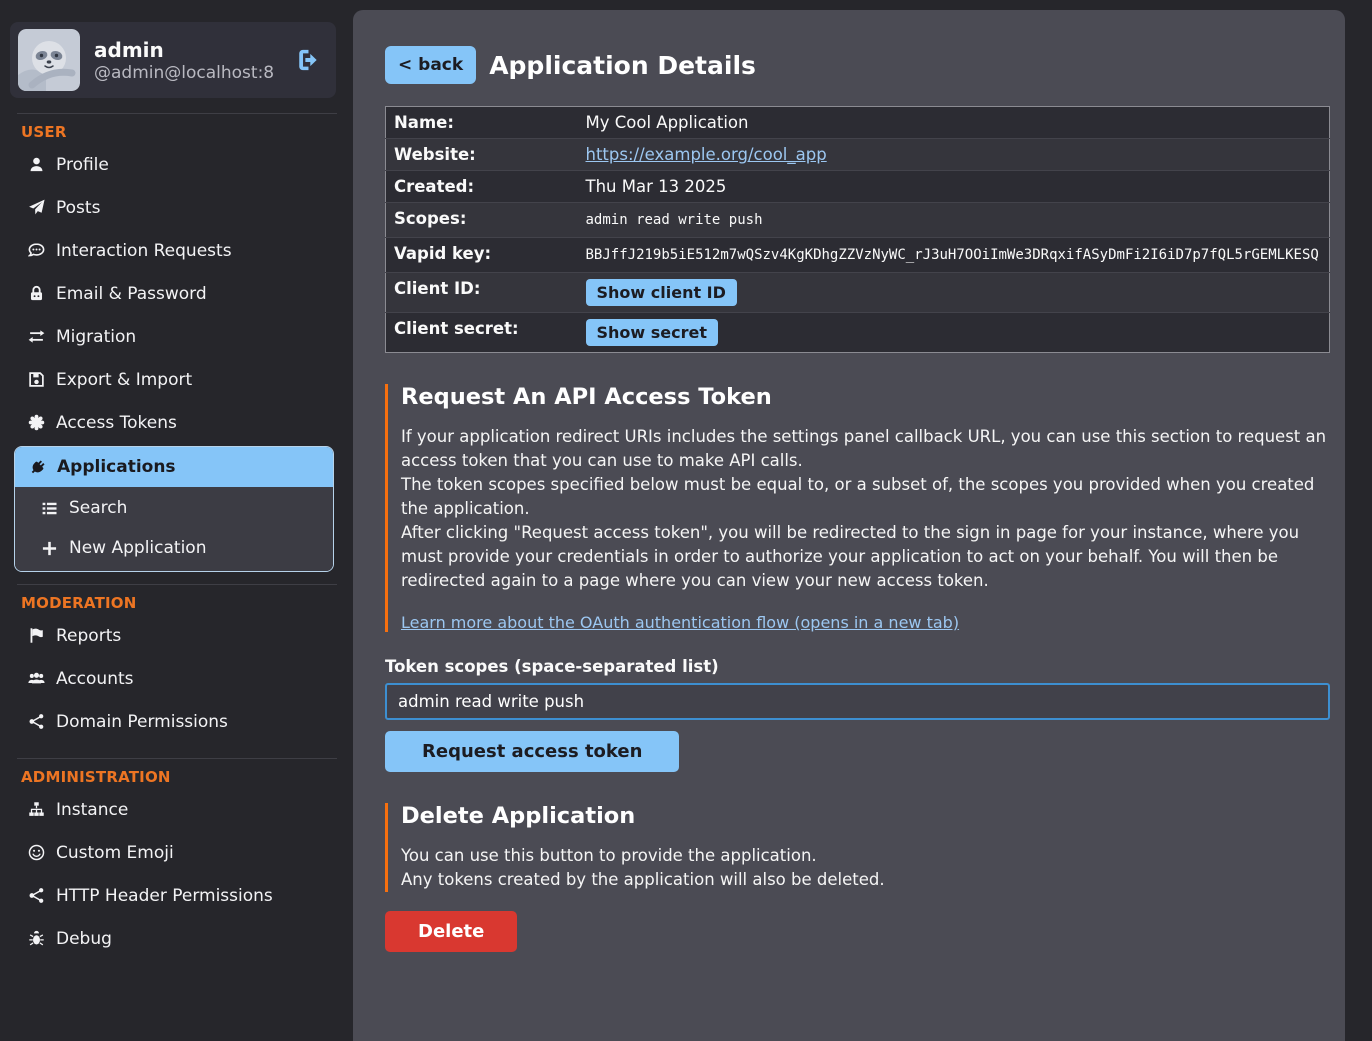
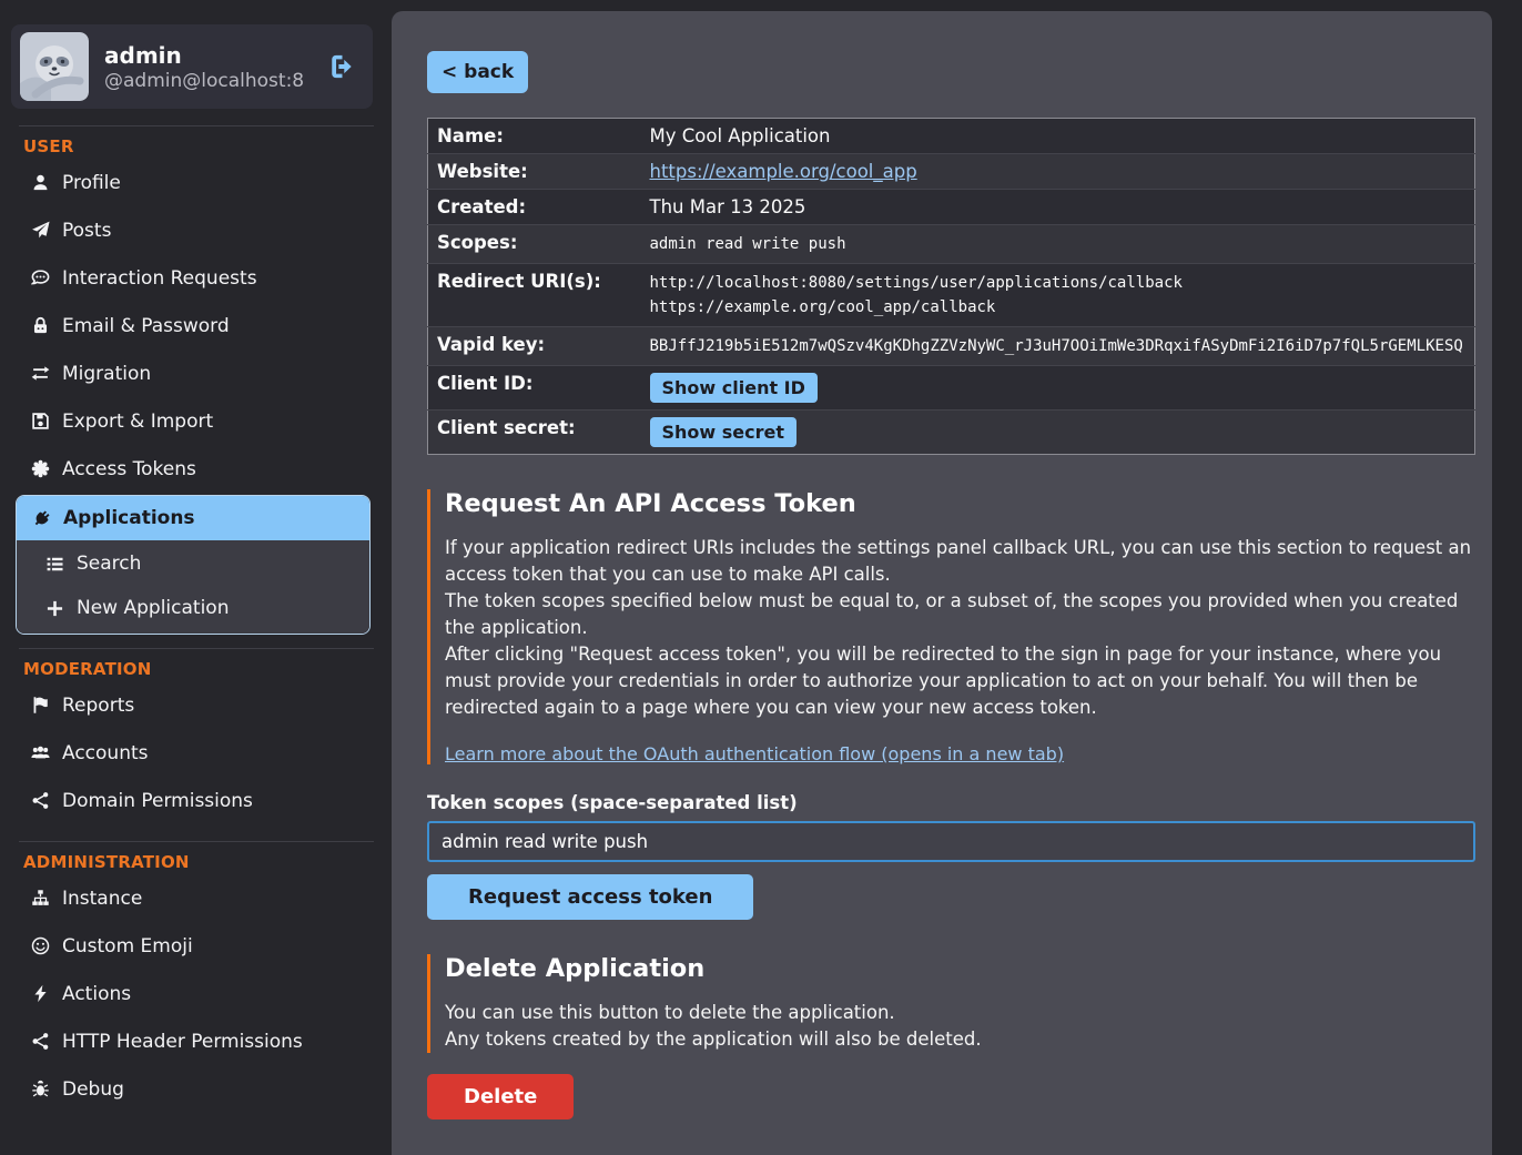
  admin
  @admin@localhost:8
  USER
  Profile
  Posts
  Interaction Requests
  Email & Password
  Migration
  Export & Import
  Access Tokens
  Applications
  Search
  New Application
  MODERATION
  Reports
  Accounts
  Domain Permissions
  ADMINISTRATION
  Instance
  Custom Emoji
+ Actions
  HTTP Header Permissions
  Debug
  < back
- Application Details
  Name:	My Cool Application
  Website:	https://example.org/cool_app
  Created:	Thu Mar 13 2025
  Scopes:	admin read write push
+ Redirect URI(s):	http://localhost:8080/settings/user/applications/callback https://example.org/cool_app/callback
  Vapid key:	BBJffJ219b5iE512m7wQSzv4KgKDhgZZVzNyWC_rJ3uH7OOiImWe3DRqxifASyDmFi2I6iD7p7fQL5rGEMLKESQ
  Client ID:	Show client ID
  Client secret:	Show secret
  Request An API Access Token
  If your application redirect URIs includes the settings panel callback URL, you can use this section to request an access token that you can use to make API calls.
  The token scopes specified below must be equal to, or a subset of, the scopes you provided when you created the application.
  After clicking "Request access token", you will be redirected to the sign in page for your instance, where you must provide your credentials in order to authorize your application to act on your behalf. You will then be redirected again to a page where you can view your new access token.
  Learn more about the OAuth authentication flow (opens in a new tab)
  Token scopes (space-separated list)
  admin read write push
  Request access token
  Delete Application
- You can use this button to provide the application.
+ You can use this button to delete the application.
  Any tokens created by the application will also be deleted.
  Delete
